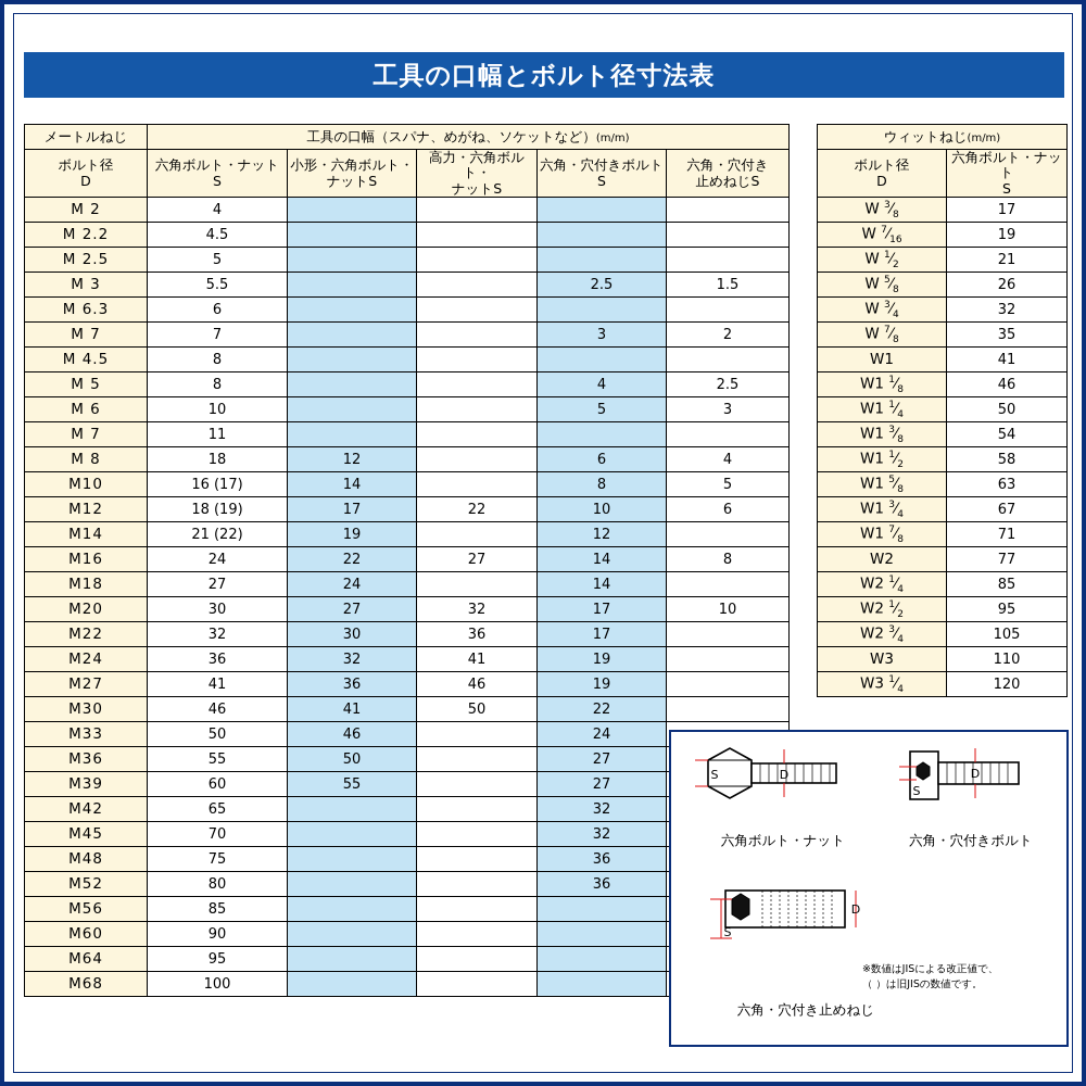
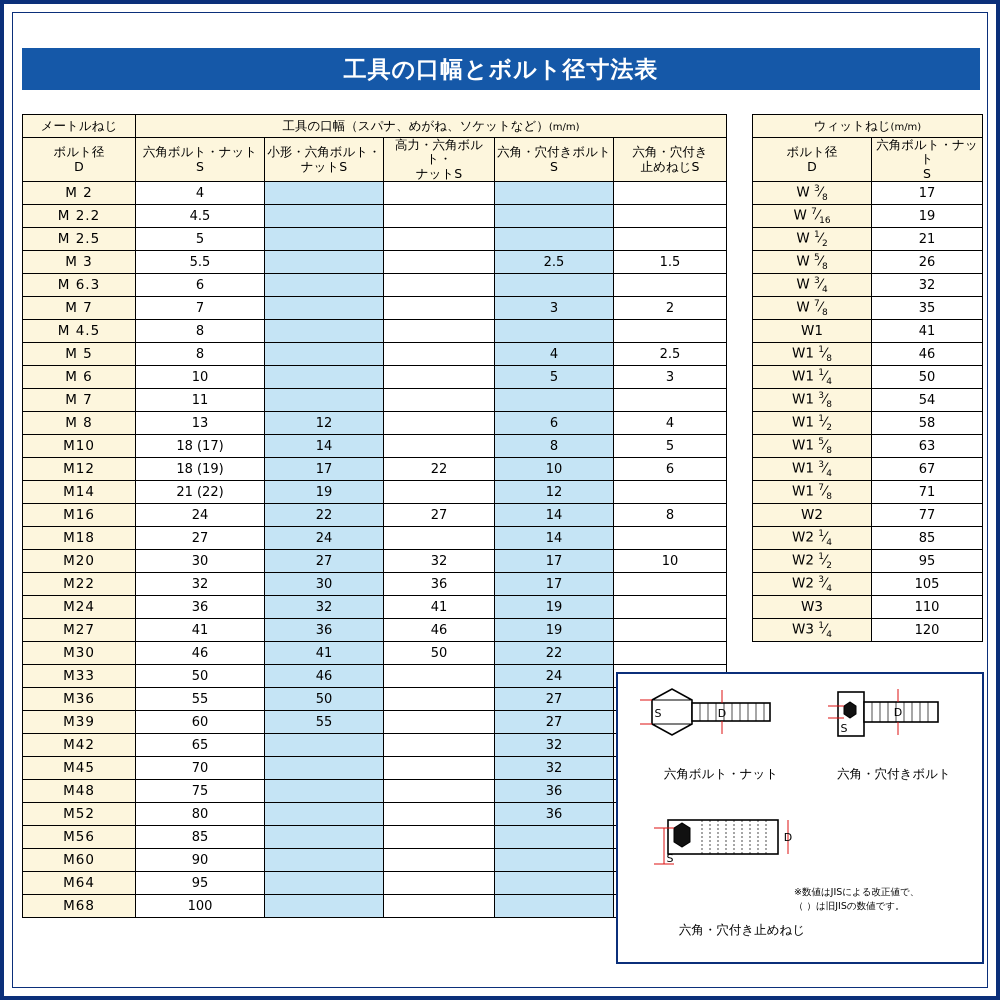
  工具の口幅とボルト径寸法表
  メートルねじ	工具の口幅（スパナ、めがね、ソケットなど）(m/m)
  ボルト径D	六角ボルト・ナットS	小形・六角ボルト・ナットS	高力・六角ボルト・ナットS	六角・穴付きボルトS	六角・穴付き止めねじS
  M 2	4
  M 2.2	4.5
  M 2.5	5
  M 3	5.5			2.5	1.5
  M 6.3	6
  M 7	7			3	2
  M 4.5	8
  M 5	8			4	2.5
  M 6	10			5	3
  M 7	11
- M 8	18	12		6	4
+ M 8	13	12		6	4
- M10	16 (17)	14		8	5
+ M10	18 (17)	14		8	5
  M12	18 (19)	17	22	10	6
  M14	21 (22)	19		12
  M16	24	22	27	14	8
  M18	27	24		14
  M20	30	27	32	17	10
  M22	32	30	36	17
  M24	36	32	41	19
  M27	41	36	46	19
  M30	46	41	50	22
  M33	50	46		24
  M36	55	50		27
  M39	60	55		27
  M42	65			32
  M45	70			32
  M48	75			36
  M52	80			36
  M56	85
  M60	90
  M64	95
  M68	100
  ウィットねじ(m/m)
  ボルト径D	六角ボルト・ナットS
  W 3⁄8	17
  W 7⁄16	19
  W 1⁄2	21
  W 5⁄8	26
  W 3⁄4	32
  W 7⁄8	35
  W1	41
  W1 1⁄8	46
  W1 1⁄4	50
  W1 3⁄8	54
  W1 1⁄2	58
  W1 5⁄8	63
  W1 3⁄4	67
  W1 7⁄8	71
  W2	77
  W2 1⁄4	85
  W2 1⁄2	95
  W2 3⁄4	105
  W3	110
  W3 1⁄4	120
  D
  S
  六角ボルト・ナット
  D
  S
  六角・穴付きボルト
  D
  S
  六角・穴付き止めねじ
  ※数値はJISによる改正値で、
  （ ）は旧JISの数値です。
